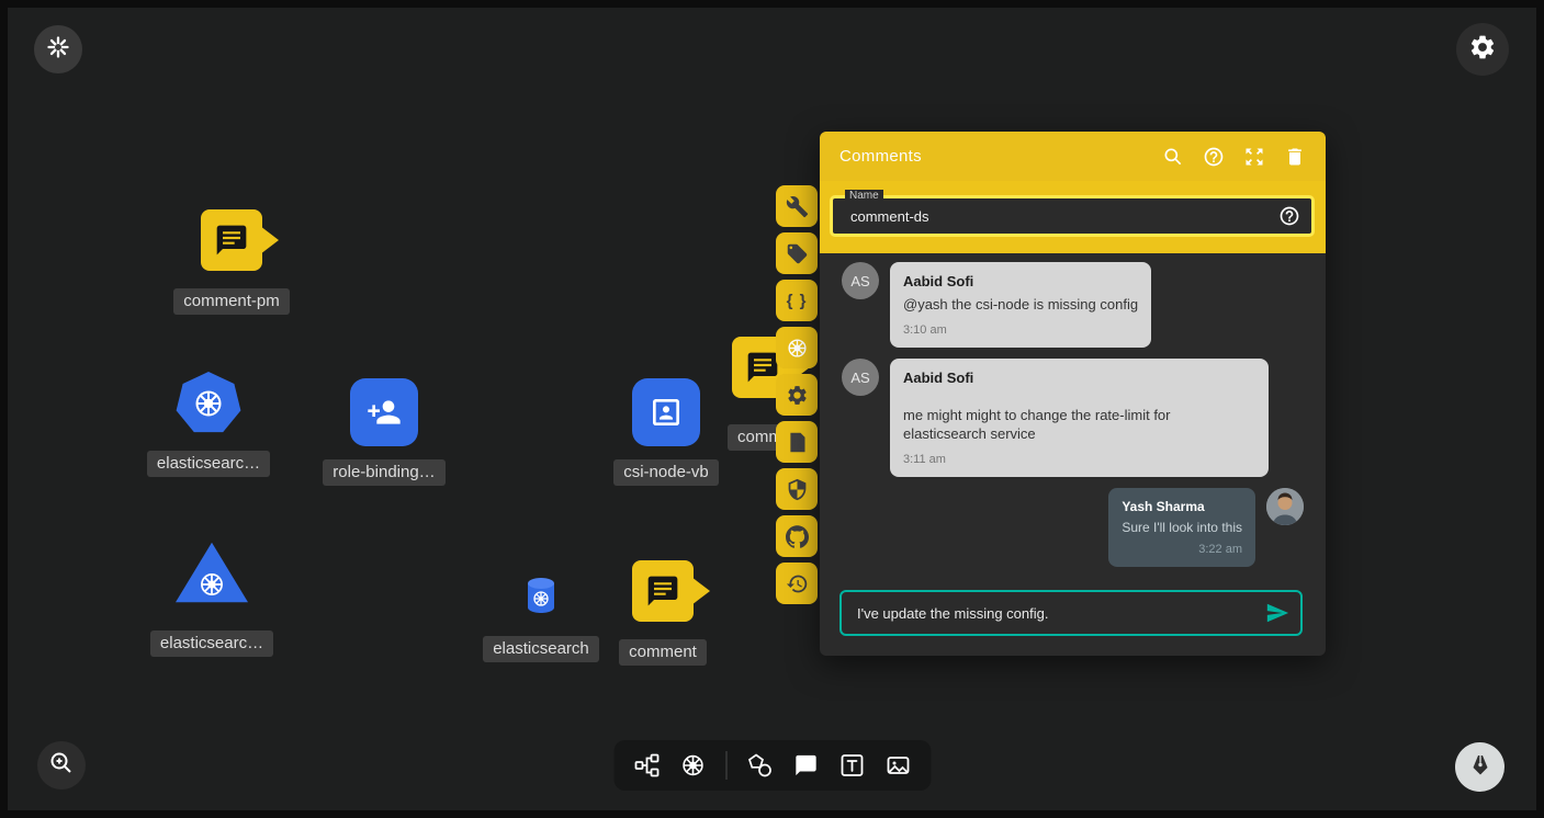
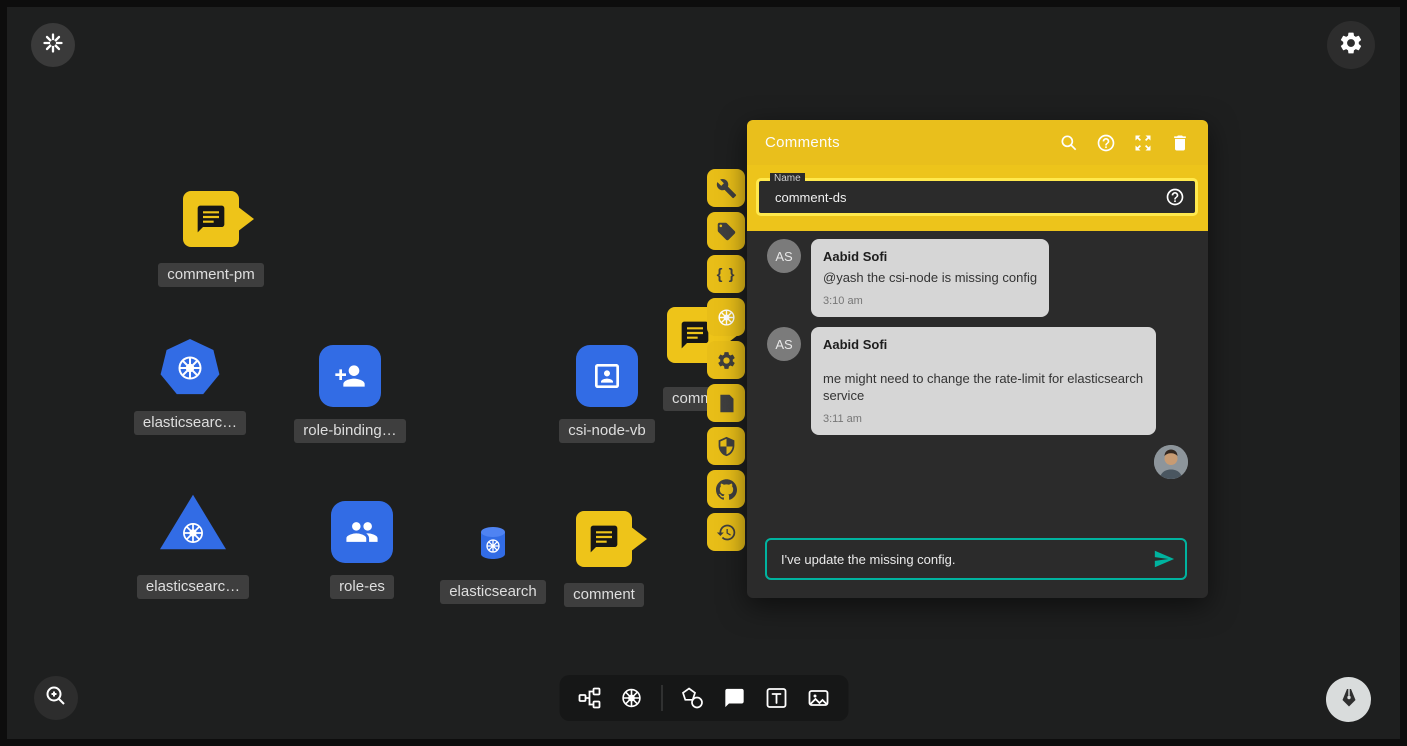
  comment-pm
  elasticsearc…
  role-binding…
  csi-node-vb
  elasticsearc…
+ role-es
  elasticsearch
  comment
  com
  { }
  Comments
  Name
  comment-ds
  AS
  Aabid Sofi
  @yash the csi-node is missing config
  3:10 am
  AS
  Aabid Sofi
- me might might to change the rate-limit for elasticsearch service
+ me might need to change the rate-limit for elasticsearch service
  3:11 am
- Yash Sharma
- Sure I'll look into this
- 3:22 am
  I've update the missing config.
